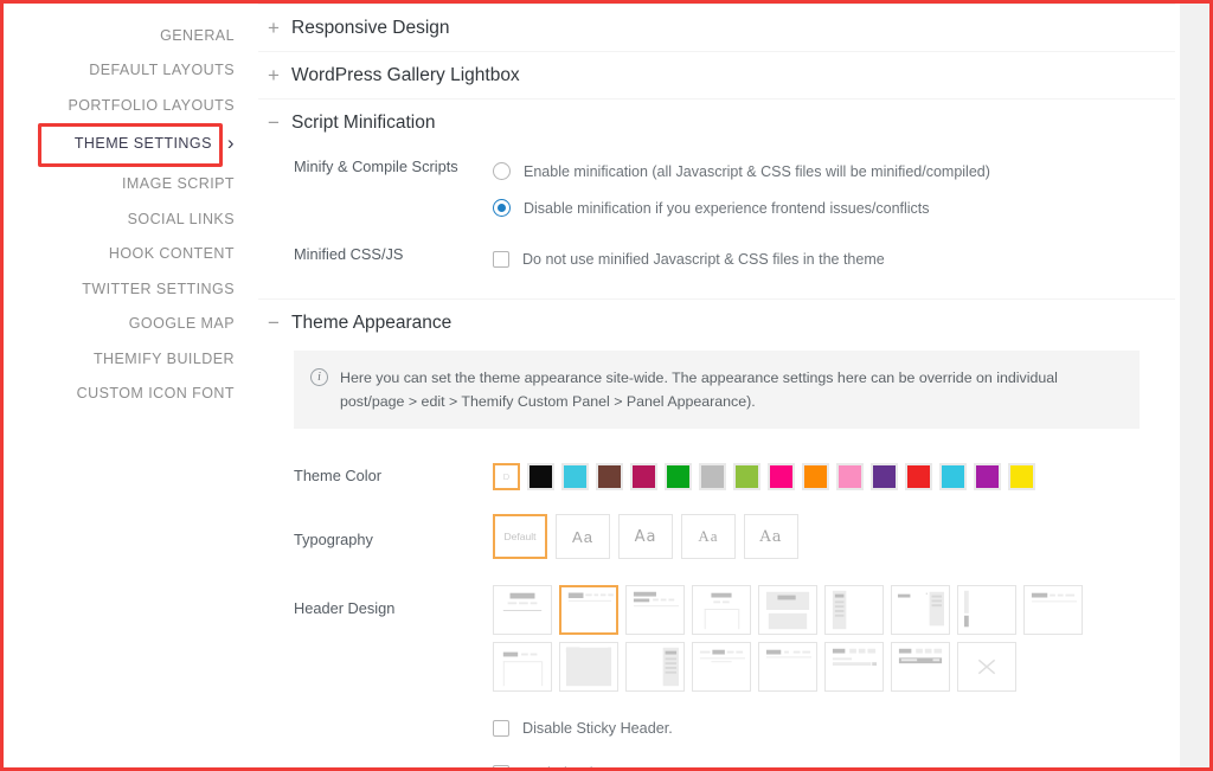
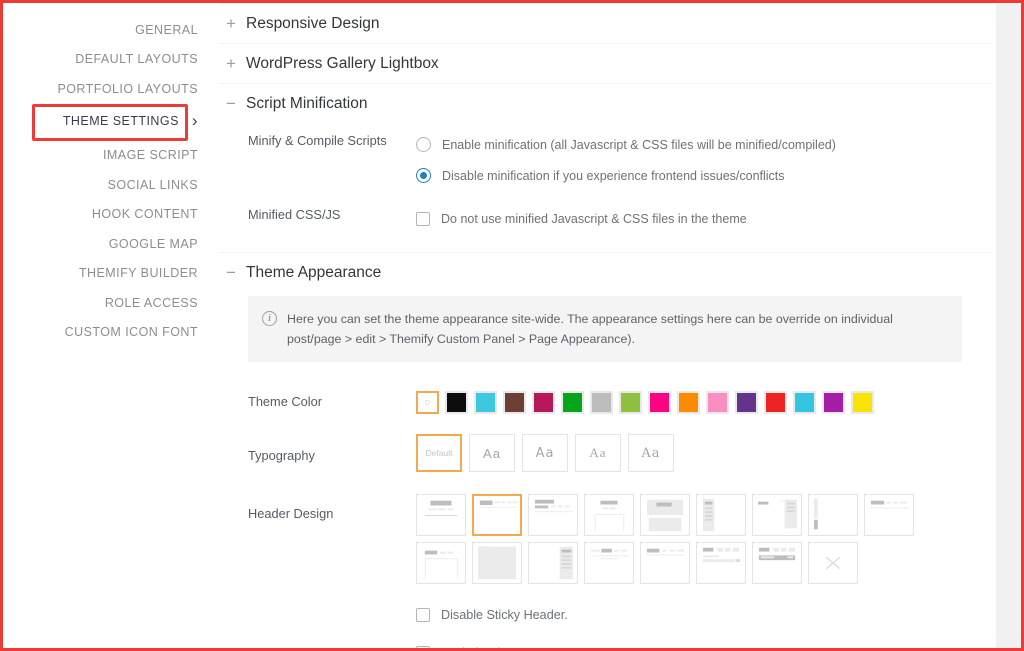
  GENERAL
  DEFAULT LAYOUTS
  PORTFOLIO LAYOUTS
  THEME SETTINGS
  ›
  IMAGE SCRIPT
  SOCIAL LINKS
  HOOK CONTENT
- TWITTER SETTINGS
  GOOGLE MAP
  THEMIFY BUILDER
+ ROLE ACCESS
  CUSTOM ICON FONT
  +
  Responsive Design
  +
  WordPress Gallery Lightbox
  −
  Script Minification
  Minify & Compile Scripts
  Enable minification (all Javascript & CSS files will be minified/compiled)
  Disable minification if you experience frontend issues/conflicts
  Minified CSS/JS
  Do not use minified Javascript & CSS files in the theme
  −
  Theme Appearance
  i
- Here you can set the theme appearance site-wide. The appearance settings here can be override on individual post/page > edit > Themify Custom Panel > Panel Appearance).
+ Here you can set the theme appearance site-wide. The appearance settings here can be override on individual post/page > edit > Themify Custom Panel > Page Appearance).
  Theme Color
  D
  Typography
  Default
  Aa
  Aa
  Aa
  Aa
  Header Design
  Disable Sticky Header.
